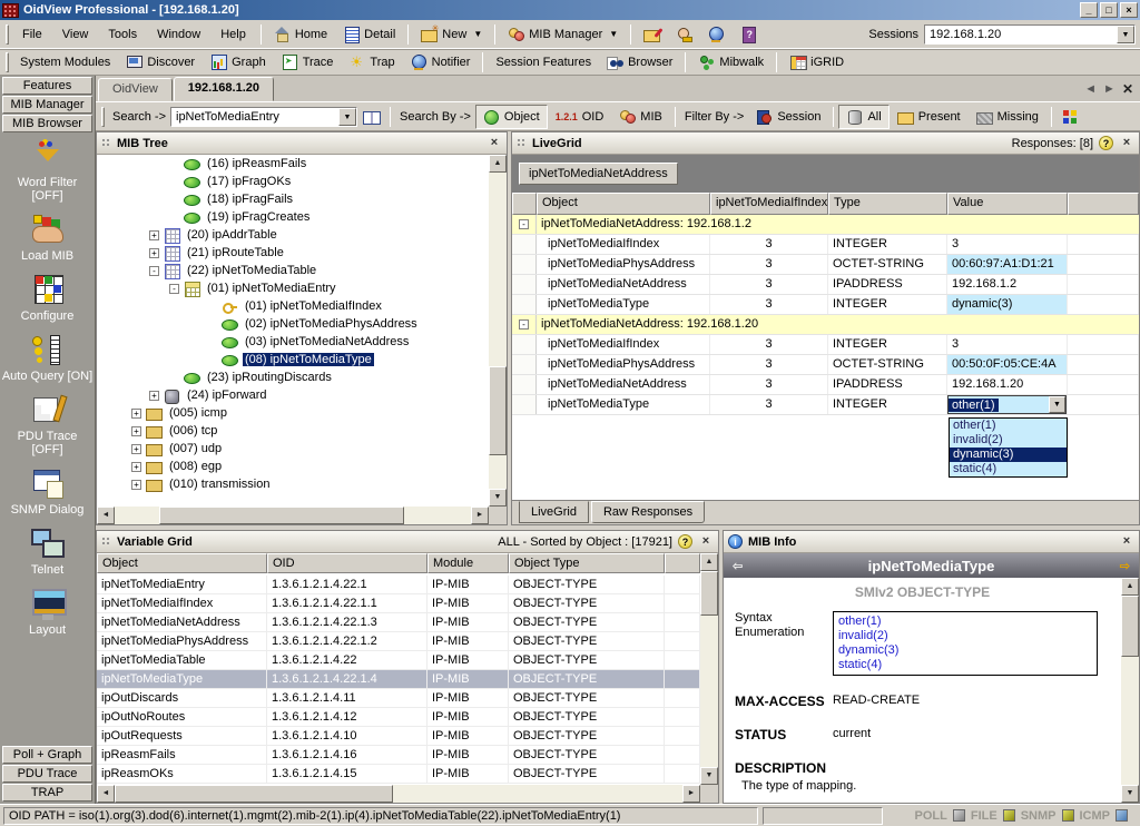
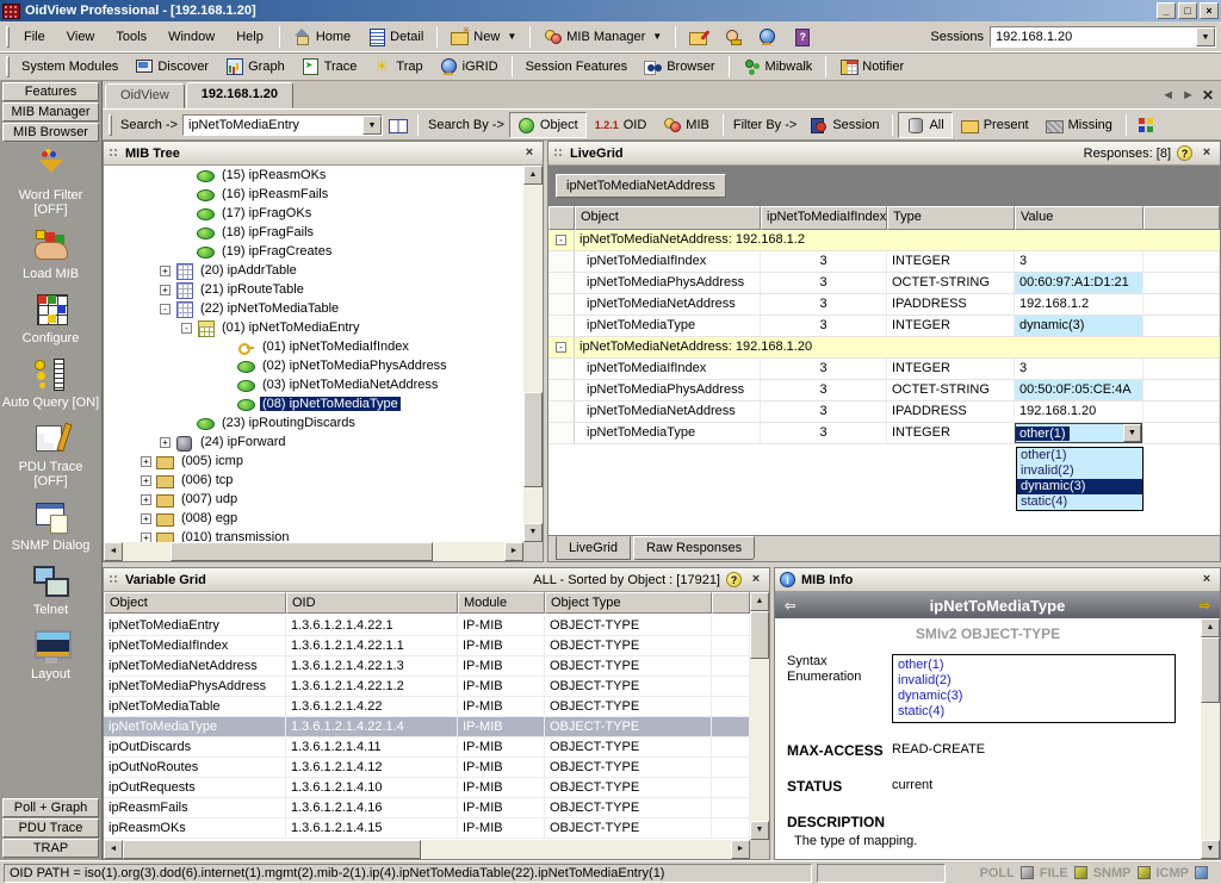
  OidView Professional - [192.168.1.20]
  _
  □
  ×
  File
  View
  Tools
  Window
  Help
  Home
  Detail
  New
  ▼
  MIB Manager
  ▼
  Sessions
  192.168.1.20
  System Modules
  Discover
  Graph
  Trace
  Trap
- Notifier
+ iGRID
  Session Features
  Browser
  Mibwalk
- iGRID
+ Notifier
  Features
  MIB Manager
  MIB Browser
  Word Filter [OFF]
  Load MIB
  Configure
  Auto Query [ON]
  PDU Trace [OFF]
  SNMP Dialog
  Telnet
  Layout
  Poll + Graph
  PDU Trace
  TRAP
  OidView
  192.168.1.20
  ◄
  ►
  ✕
  Search ->
  ipNetToMediaEntry
  Search By ->
  Object
  1.2.1
  OID
  MIB
  Filter By ->
  Session
  All
  Present
  Missing
  MIB Tree
  ×
+ (15) ipReasmOKs
  (16) ipReasmFails
  (17) ipFragOKs
  (18) ipFragFails
  (19) ipFragCreates
  +
  (20) ipAddrTable
  +
  (21) ipRouteTable
  -
  (22) ipNetToMediaTable
  -
  (01) ipNetToMediaEntry
  (01) ipNetToMediaIfIndex
  (02) ipNetToMediaPhysAddress
  (03) ipNetToMediaNetAddress
  (08) ipNetToMediaType
  (23) ipRoutingDiscards
  +
  (24) ipForward
  +
  (005) icmp
  +
  (006) tcp
  +
  (007) udp
  +
  (008) egp
  +
  (010) transmission
  LiveGrid
  Responses: [8]
  ?
  ×
  ipNetToMediaNetAddress
  Object
  ipNetToMediaIfIndex
  Type
  Value
  -
  ipNetToMediaNetAddress: 192.168.1.2
  ipNetToMediaIfIndex
  3
  INTEGER
  3
  ipNetToMediaPhysAddress
  3
  OCTET-STRING
  00:60:97:A1:D1:21
  ipNetToMediaNetAddress
  3
  IPADDRESS
  192.168.1.2
  ipNetToMediaType
  3
  INTEGER
  dynamic(3)
  -
  ipNetToMediaNetAddress: 192.168.1.20
  ipNetToMediaIfIndex
  3
  INTEGER
  3
  ipNetToMediaPhysAddress
  3
  OCTET-STRING
  00:50:0F:05:CE:4A
  ipNetToMediaNetAddress
  3
  IPADDRESS
  192.168.1.20
  ipNetToMediaType
  3
  INTEGER
  other(1)
  other(1)
  invalid(2)
  dynamic(3)
  static(4)
  LiveGrid
  Raw Responses
  Variable Grid
  ALL - Sorted by Object : [17921]
  ?
  ×
  Object
  OID
  Module
  Object Type
  ipNetToMediaEntry
  1.3.6.1.2.1.4.22.1
  IP-MIB
  OBJECT-TYPE
  ipNetToMediaIfIndex
  1.3.6.1.2.1.4.22.1.1
  IP-MIB
  OBJECT-TYPE
  ipNetToMediaNetAddress
  1.3.6.1.2.1.4.22.1.3
  IP-MIB
  OBJECT-TYPE
  ipNetToMediaPhysAddress
  1.3.6.1.2.1.4.22.1.2
  IP-MIB
  OBJECT-TYPE
  ipNetToMediaTable
  1.3.6.1.2.1.4.22
  IP-MIB
  OBJECT-TYPE
  ipNetToMediaType
  1.3.6.1.2.1.4.22.1.4
  IP-MIB
  OBJECT-TYPE
  ipOutDiscards
  1.3.6.1.2.1.4.11
  IP-MIB
  OBJECT-TYPE
  ipOutNoRoutes
  1.3.6.1.2.1.4.12
  IP-MIB
  OBJECT-TYPE
  ipOutRequests
  1.3.6.1.2.1.4.10
  IP-MIB
  OBJECT-TYPE
  ipReasmFails
  1.3.6.1.2.1.4.16
  IP-MIB
  OBJECT-TYPE
  ipReasmOKs
  1.3.6.1.2.1.4.15
  IP-MIB
  OBJECT-TYPE
  i
  MIB Info
  ×
  ⇦
  ipNetToMediaType
  ⇨
  SMIv2 OBJECT-TYPE
  Syntax
  Enumeration
  other(1)
  invalid(2)
  dynamic(3)
  static(4)
  MAX-ACCESS
  READ-CREATE
  STATUS
  current
  DESCRIPTION
  The type of mapping.
  OID PATH = iso(1).org(3).dod(6).internet(1).mgmt(2).mib-2(1).ip(4).ipNetToMediaTable(22).ipNetToMediaEntry(1)
  POLL
  FILE
  SNMP
  ICMP
